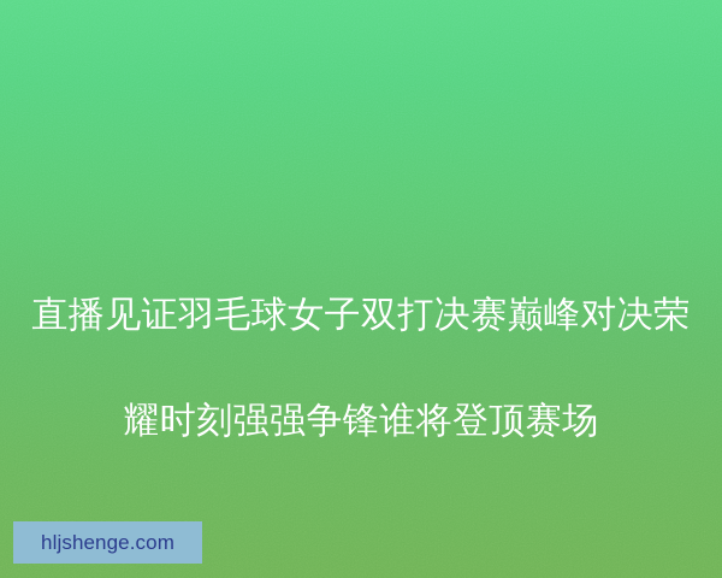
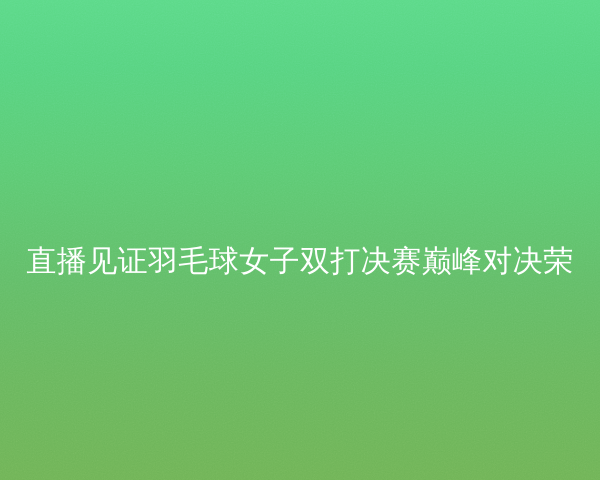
  直播见证羽毛球女子双打决赛巅峰对决荣
- 耀时刻强强争锋谁将登顶赛场
- hljshenge.com
